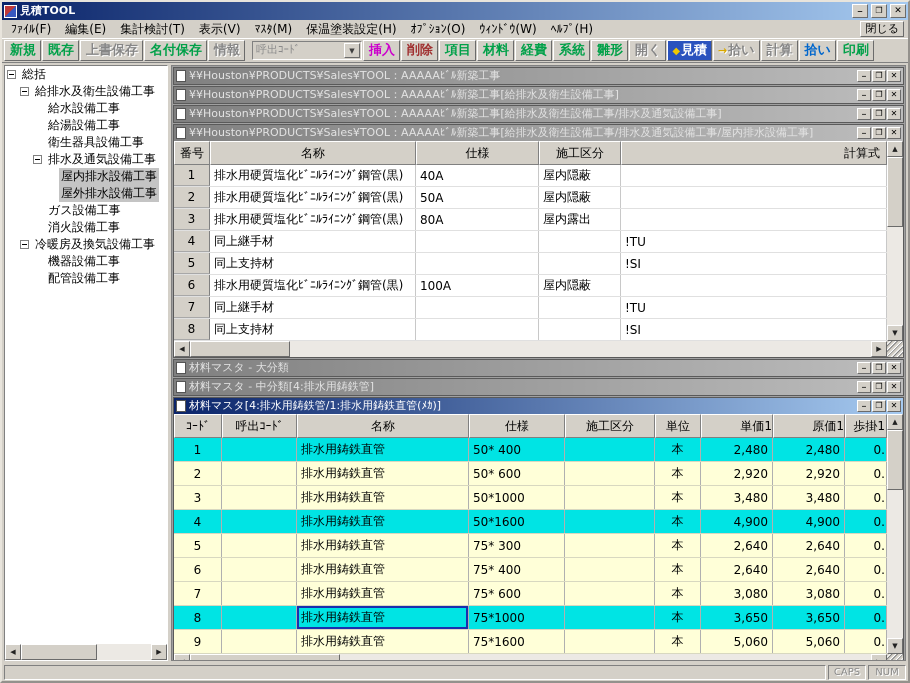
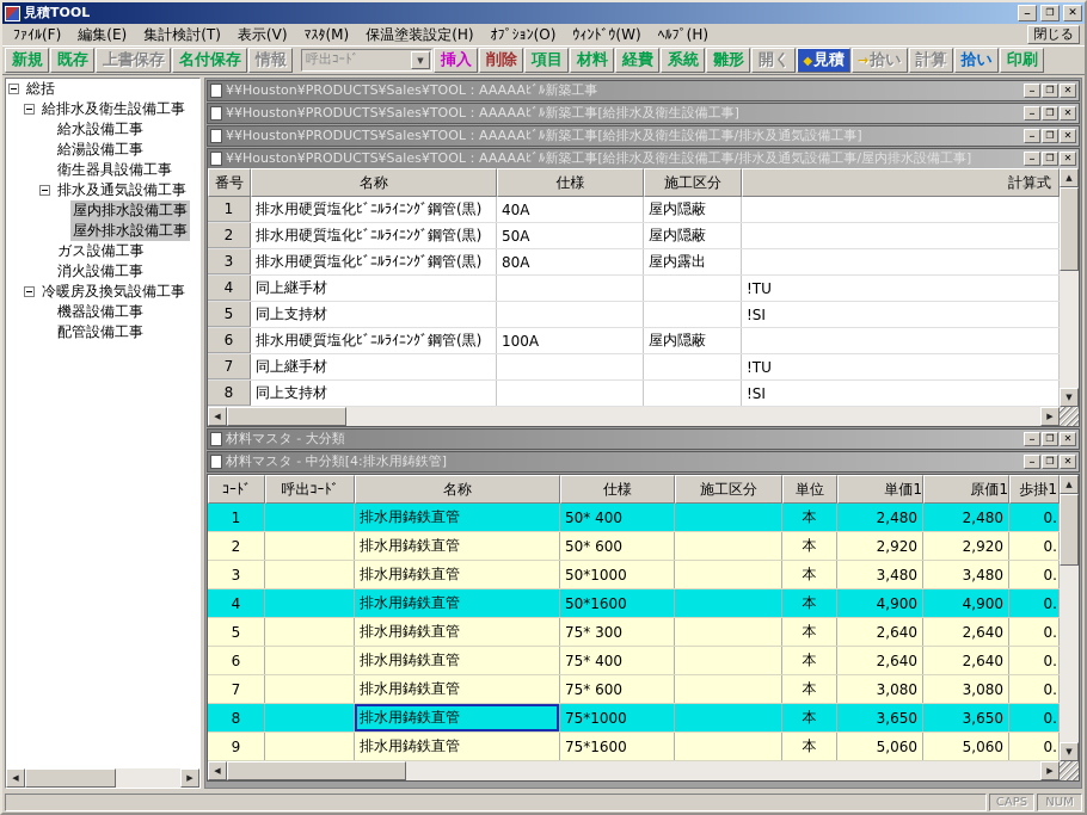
  見積TOOL
  ﾌｧｲﾙ(F)
  編集(E)
  集計検討(T)
  表示(V)
  ﾏｽﾀ(M)
  保温塗装設定(H)
  ｵﾌﾟｼｮﾝ(O)
  ｳｨﾝﾄﾞｳ(W)
  ﾍﾙﾌﾟ(H)
  閉じる
  新規
  既存
  上書保存
  名付保存
  情報
  呼出ｺｰﾄﾞ
  挿入
  削除
  項目
  材料
  経費
  系統
  雛形
  開く
  見積
  拾い
  計算
  拾い
  印刷
  総括
  給排水及衛生設備工事
  給水設備工事
  給湯設備工事
  衛生器具設備工事
  排水及通気設備工事
  屋内排水設備工事
  屋外排水設備工事
  ガス設備工事
  消火設備工事
  冷暖房及換気設備工事
  機器設備工事
  配管設備工事
  ¥¥Houston¥PRODUCTS¥Sales¥TOOL：AAAAAﾋﾞﾙ新築工事
  ¥¥Houston¥PRODUCTS¥Sales¥TOOL：AAAAAﾋﾞﾙ新築工事[給排水及衛生設備工事]
  ¥¥Houston¥PRODUCTS¥Sales¥TOOL：AAAAAﾋﾞﾙ新築工事[給排水及衛生設備工事/排水及通気設備工事]
  ¥¥Houston¥PRODUCTS¥Sales¥TOOL：AAAAAﾋﾞﾙ新築工事[給排水及衛生設備工事/排水及通気設備工事/屋内排水設備工事]
  番号
  名称
  仕様
  施工区分
  計算式
  1
  排水用硬質塩化ﾋﾞﾆﾙﾗｲﾆﾝｸﾞ鋼管(黒)
  40A
  屋内隠蔽
  2
  排水用硬質塩化ﾋﾞﾆﾙﾗｲﾆﾝｸﾞ鋼管(黒)
  50A
  屋内隠蔽
  3
  排水用硬質塩化ﾋﾞﾆﾙﾗｲﾆﾝｸﾞ鋼管(黒)
  80A
  屋内露出
  4
  同上継手材
  !TU
  5
  同上支持材
  !SI
  6
  排水用硬質塩化ﾋﾞﾆﾙﾗｲﾆﾝｸﾞ鋼管(黒)
  100A
  屋内隠蔽
  7
  同上継手材
  !TU
  8
  同上支持材
  !SI
  材料マスタ - 大分類
  材料マスタ - 中分類[4:排水用鋳鉄管]
- 材料マスタ[4:排水用鋳鉄管/1:排水用鋳鉄直管(ﾒｶ)]
  ｺｰﾄﾞ
  呼出ｺｰﾄﾞ
  名称
  仕様
  施工区分
  単位
  単価1
  原価1
  歩掛1
  1
  排水用鋳鉄直管
  50* 400
  本
  2,480
  2,480
  0.
  2
  排水用鋳鉄直管
  50* 600
  本
  2,920
  2,920
  0.
  3
  排水用鋳鉄直管
  50*1000
  本
  3,480
  3,480
  0.
  4
  排水用鋳鉄直管
  50*1600
  本
  4,900
  4,900
  0.
  5
  排水用鋳鉄直管
  75* 300
  本
  2,640
  2,640
  0.
  6
  排水用鋳鉄直管
  75* 400
  本
  2,640
  2,640
  0.
  7
  排水用鋳鉄直管
  75* 600
  本
  3,080
  3,080
  0.
  8
  排水用鋳鉄直管
  75*1000
  本
  3,650
  3,650
  0.
  9
  排水用鋳鉄直管
  75*1600
  本
  5,060
  5,060
  0.
  CAPS
  NUM
